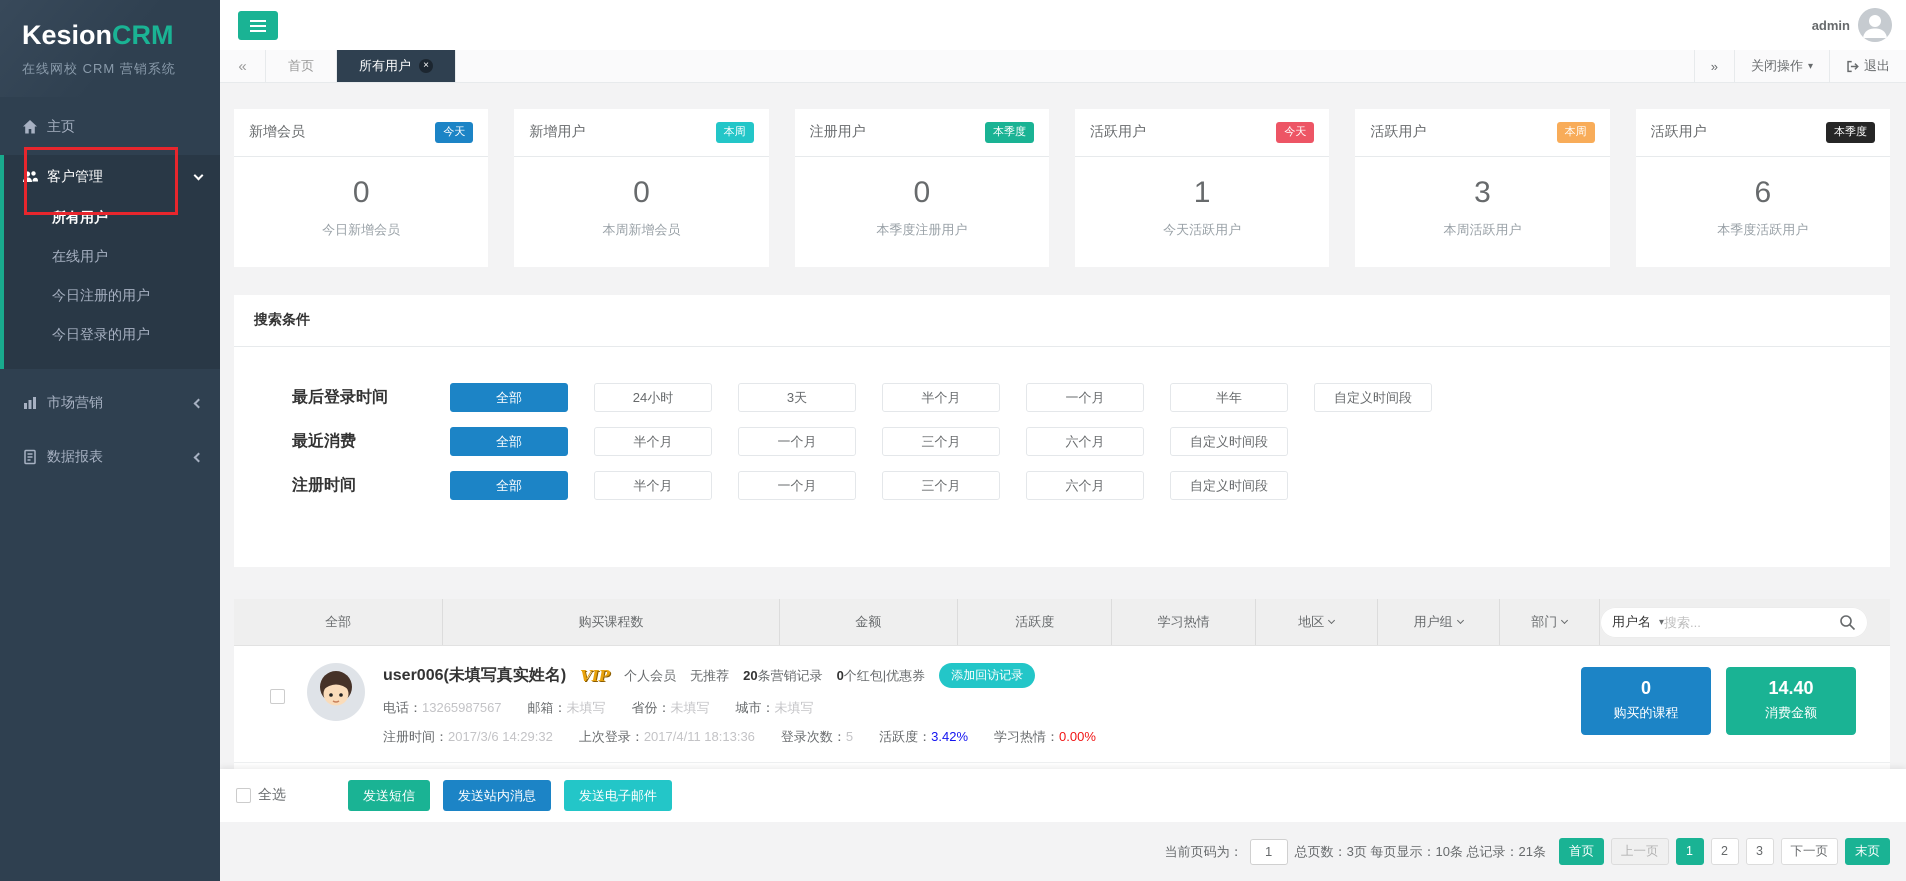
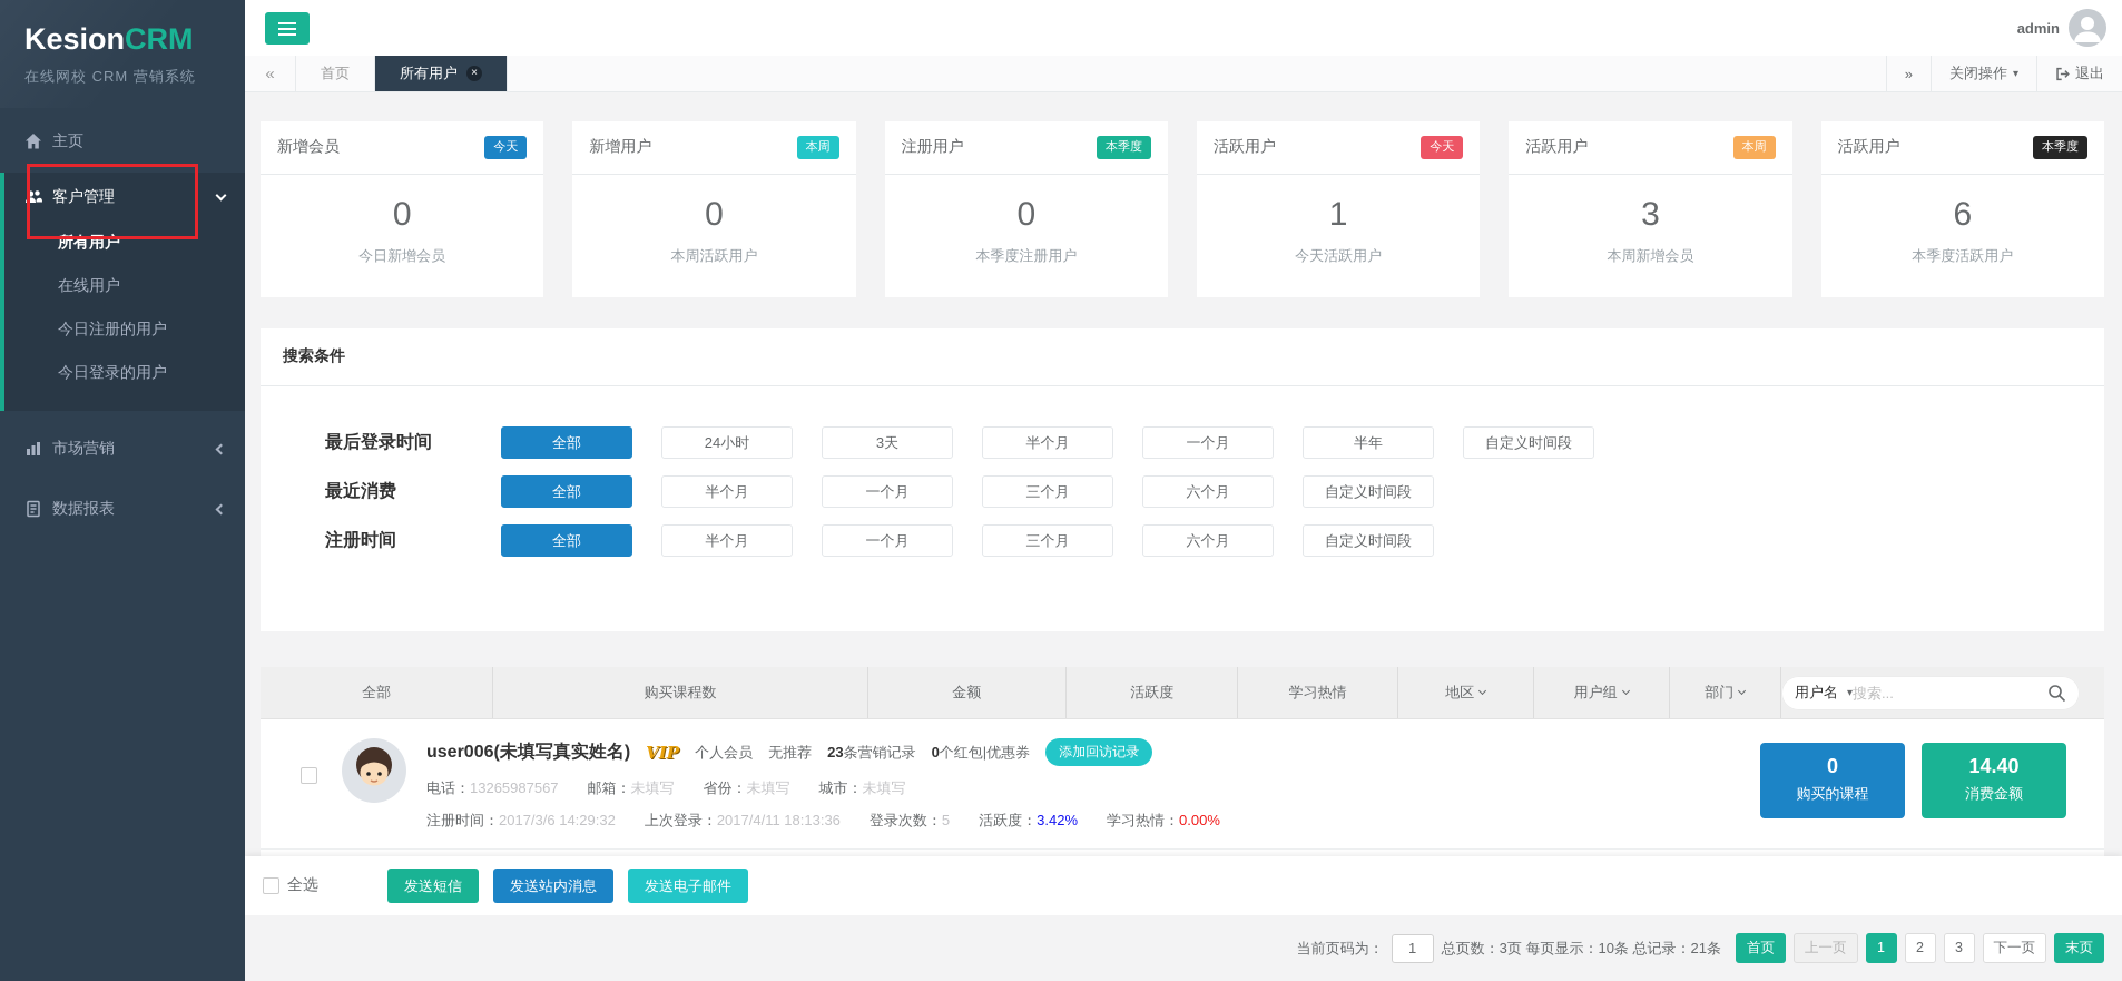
  KesionCRM
  在线网校 CRM 营销系统
  主页
  客户管理
  所有用户
  在线用户
  今日注册的用户
  今日登录的用户
  市场营销
  数据报表
  admin
  «
  首页
  所有用户
  ×
  »
  关闭操作
  ▾
  退出
  新增会员
  今天
  0
  今日新增会员
  新增用户
  本周
  0
- 本周新增会员
+ 本周活跃用户
  注册用户
  本季度
  0
  本季度注册用户
  活跃用户
  今天
  1
  今天活跃用户
  活跃用户
  本周
  3
- 本周活跃用户
+ 本周新增会员
  活跃用户
  本季度
  6
  本季度活跃用户
  搜索条件
  最后登录时间
  全部
  24小时
  3天
  半个月
  一个月
  半年
  自定义时间段
  最近消费
  全部
  半个月
  一个月
  三个月
  六个月
  自定义时间段
  注册时间
  全部
  半个月
  一个月
  三个月
  六个月
  自定义时间段
  全部
  购买课程数
  金额
  活跃度
  学习热情
  地区
  用户组
  部门
  用户名
  ▾
  搜索...
  user006(未填写真实姓名)
  VIP
  个人会员
  无推荐
- 20条营销记录
+ 23条营销记录
  0个红包|优惠券
  添加回访记录
  电话：13265987567
  邮箱：未填写
  省份：未填写
  城市：未填写
  注册时间：2017/3/6 14:29:32
  上次登录：2017/4/11 18:13:36
  登录次数：5
  活跃度：3.42%
  学习热情：0.00%
  0
  购买的课程
  14.40
  消费金额
  全选
  发送短信
  发送站内消息
  发送电子邮件
  当前页码为：
  1
  总页数：3页 每页显示：10条 总记录：21条
  首页
  上一页
  1
  2
  3
  下一页
  末页
